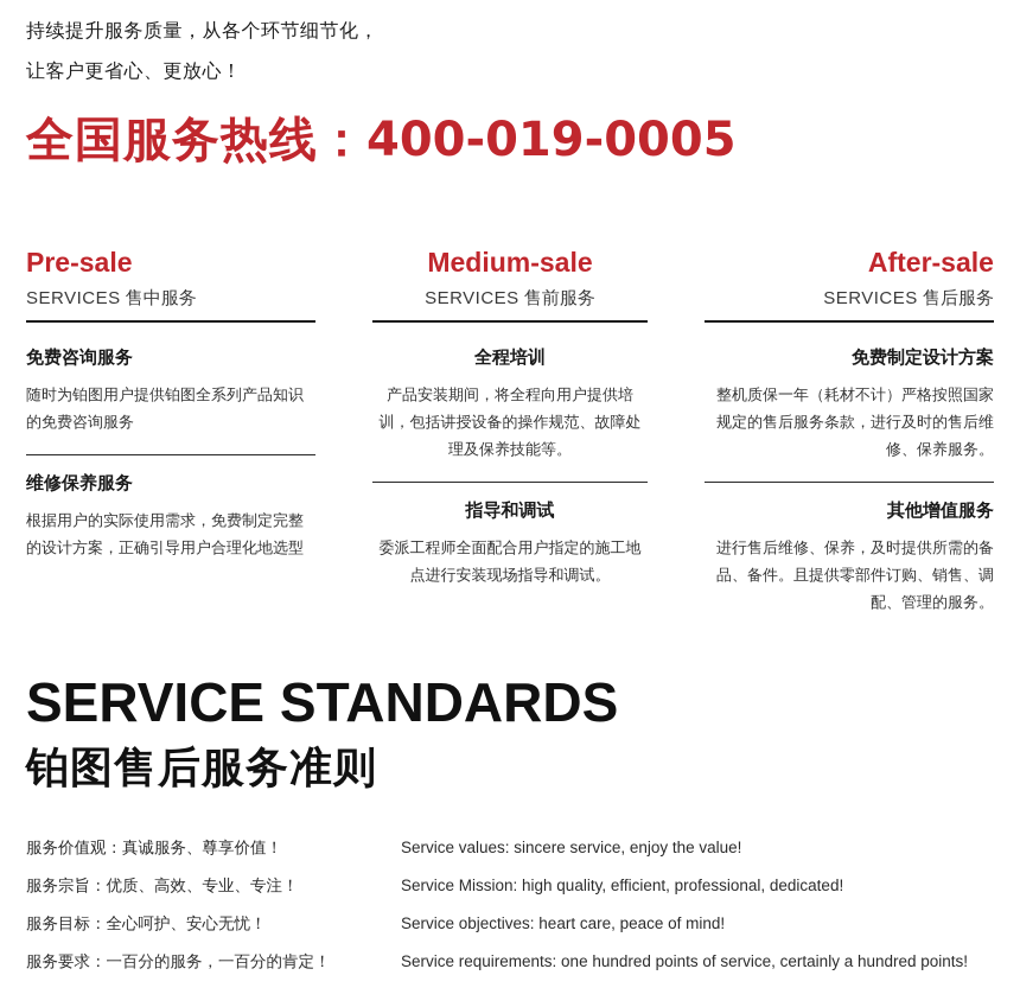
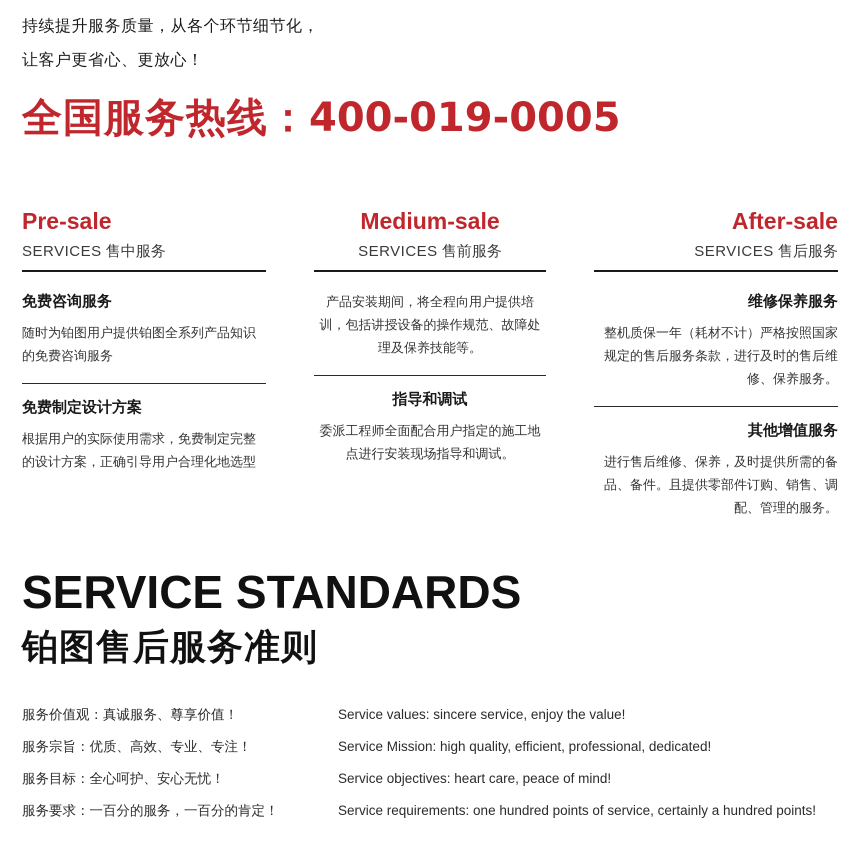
  持续提升服务质量，从各个环节细节化，
  让客户更省心、更放心！
  全国服务热线：400-019-0005
  Pre-sale
  SERVICES 售中服务
  免费咨询服务
  随时为铂图用户提供铂图全系列产品知识的免费咨询服务
- 维修保养服务
+ 免费制定设计方案
  根据用户的实际使用需求，免费制定完整的设计方案，正确引导用户合理化地选型
  Medium-sale
  SERVICES 售前服务
- 全程培训
  产品安装期间，将全程向用户提供培训，包括讲授设备的操作规范、故障处理及保养技能等。
  指导和调试
  委派工程师全面配合用户指定的施工地点进行安装现场指导和调试。
  After-sale
  SERVICES 售后服务
- 免费制定设计方案
+ 维修保养服务
  整机质保一年（耗材不计）严格按照国家规定的售后服务条款，进行及时的售后维修、保养服务。
  其他增值服务
  进行售后维修、保养，及时提供所需的备品、备件。且提供零部件订购、销售、调配、管理的服务。
  SERVICE STANDARDS
  铂图售后服务准则
  服务价值观：真诚服务、尊享价值！	Service values: sincere service, enjoy the value!
  服务宗旨：优质、高效、专业、专注！	Service Mission: high quality, efficient, professional, dedicated!
  服务目标：全心呵护、安心无忧！	Service objectives: heart care, peace of mind!
  服务要求：一百分的服务，一百分的肯定！	Service requirements: one hundred points of service, certainly a hundred points!
